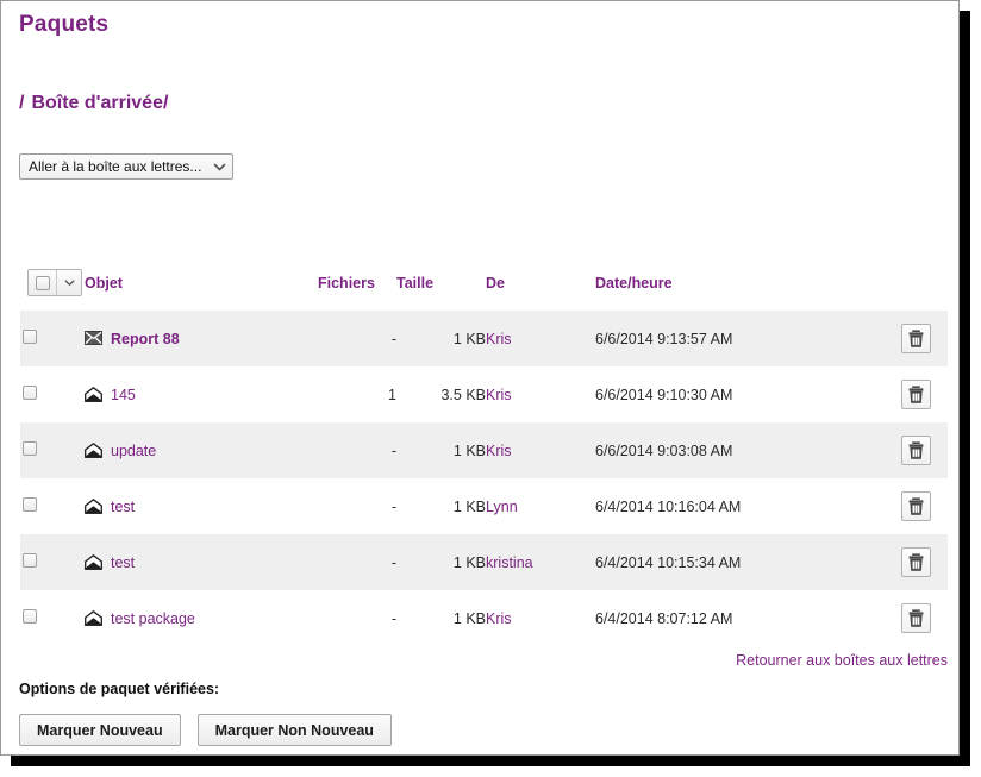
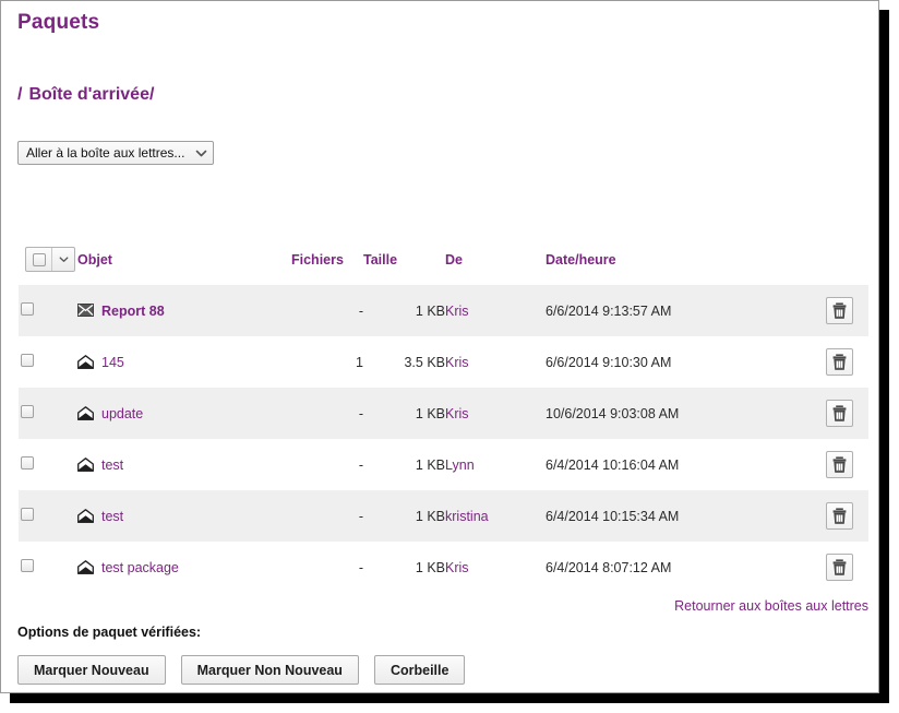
  Paquets
  / Boîte d'arrivée/
  Aller à la boîte aux lettres...
  	Objet	Fichiers	Taille	De	Date/heure
  	Report 88	-	1 KB	Kris	6/6/2014 9:13:57 AM
  	145	1	3.5 KB	Kris	6/6/2014 9:10:30 AM
- 	update	-	1 KB	Kris	6/6/2014 9:03:08 AM
+ 	update	-	1 KB	Kris	10/6/2014 9:03:08 AM
  	test	-	1 KB	Lynn	6/4/2014 10:16:04 AM
  	test	-	1 KB	kristina	6/4/2014 10:15:34 AM
  	test package	-	1 KB	Kris	6/4/2014 8:07:12 AM
  Retourner aux boîtes aux lettres
  Options de paquet vérifiées:
  Marquer Nouveau
  Marquer Non Nouveau
+ Corbeille
